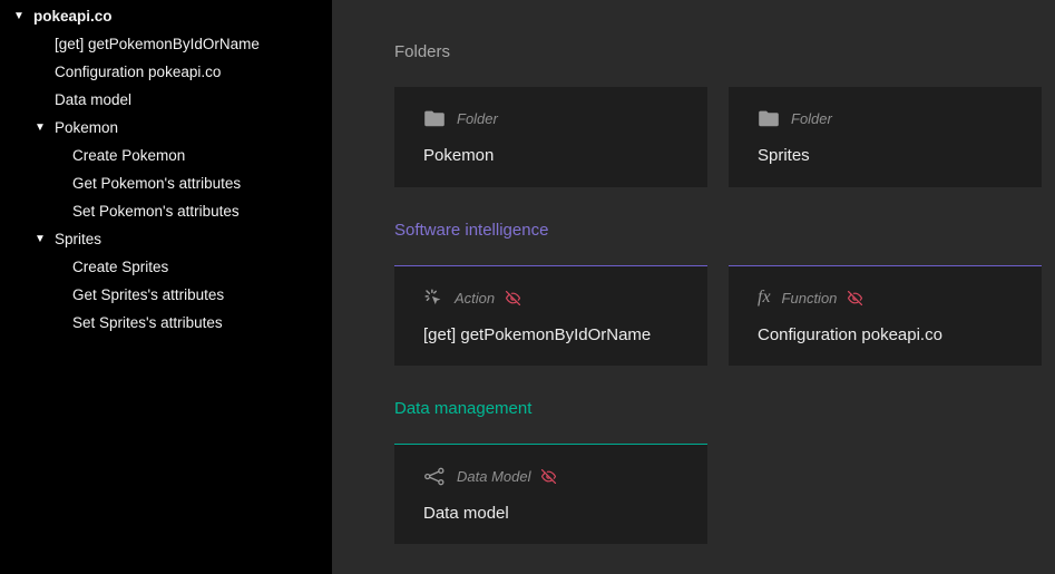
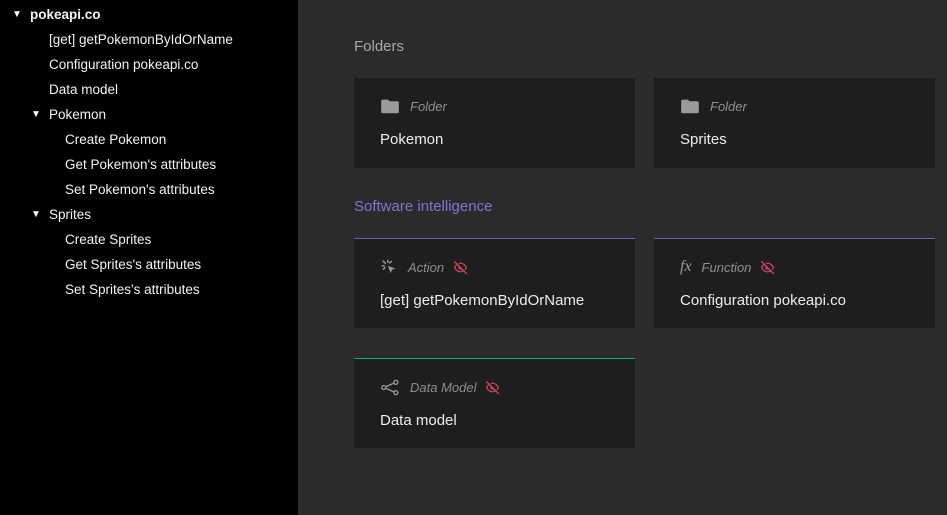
  ▼
  pokeapi.co
  [get] getPokemonByIdOrName
  Configuration pokeapi.co
  Data model
  ▼
  Pokemon
  Create Pokemon
  Get Pokemon's attributes
  Set Pokemon's attributes
  ▼
  Sprites
  Create Sprites
  Get Sprites's attributes
  Set Sprites's attributes
  Folders
  Folder
  Pokemon
  Folder
  Sprites
  Software intelligence
  Action
  [get] getPokemonByIdOrName
  fx
  Function
  Configuration pokeapi.co
- Data management
  Data Model
  Data model
